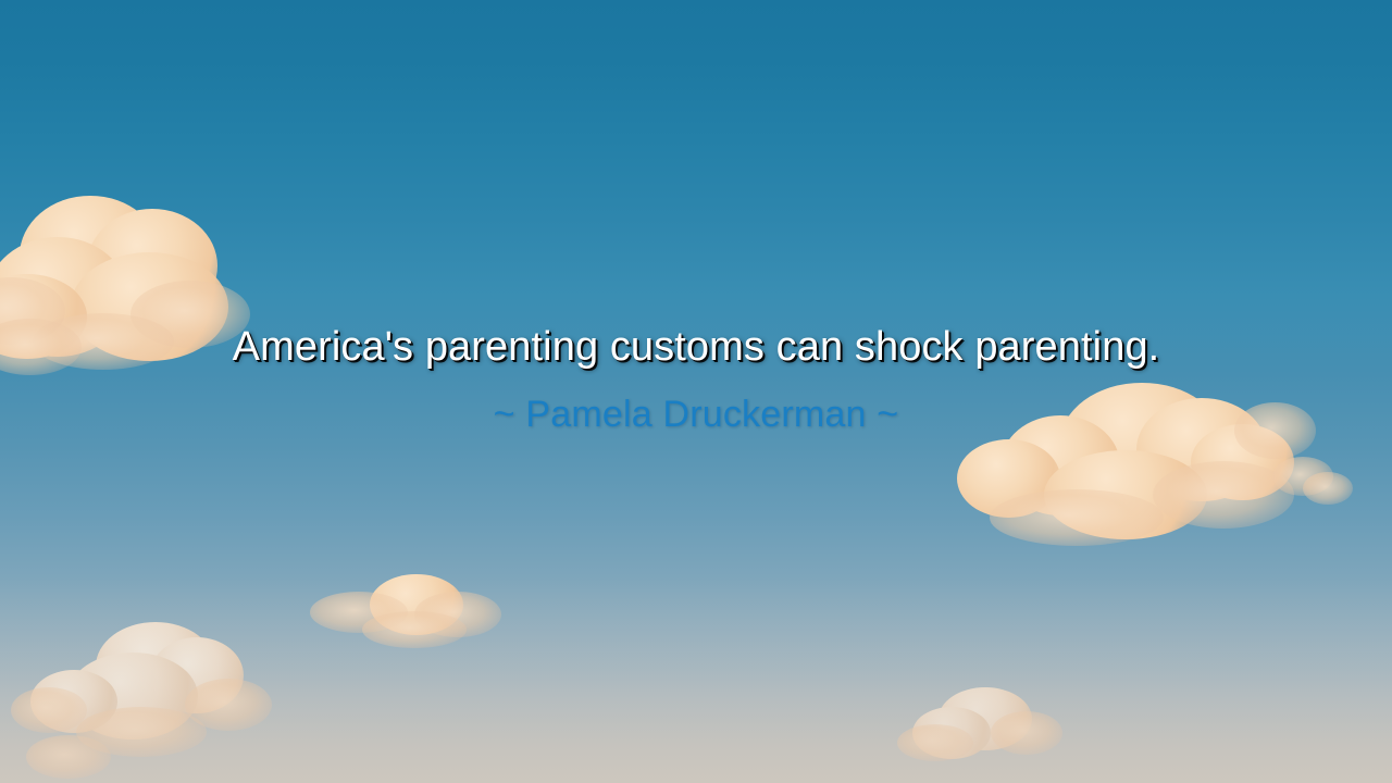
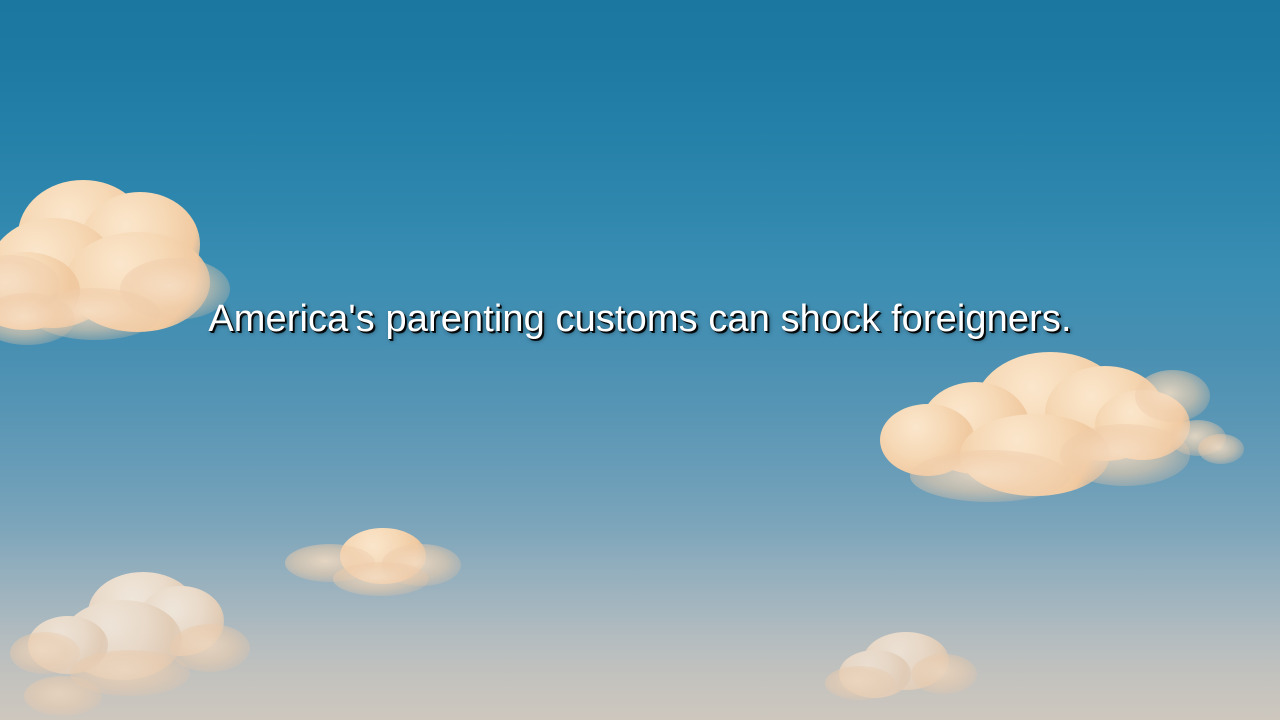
- America's parenting customs can shock parenting.
+ America's parenting customs can shock foreigners.
- ~ Pamela Druckerman ~
